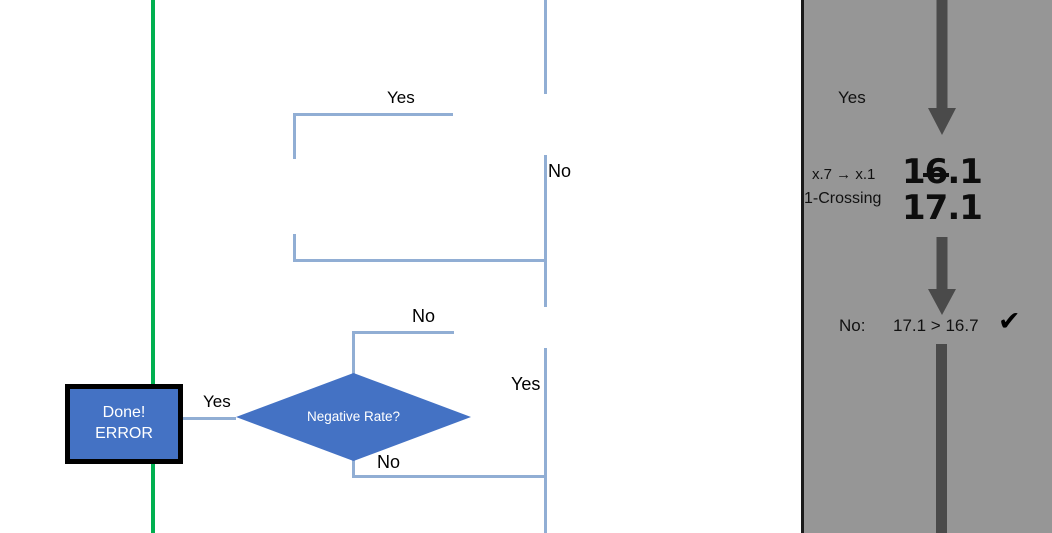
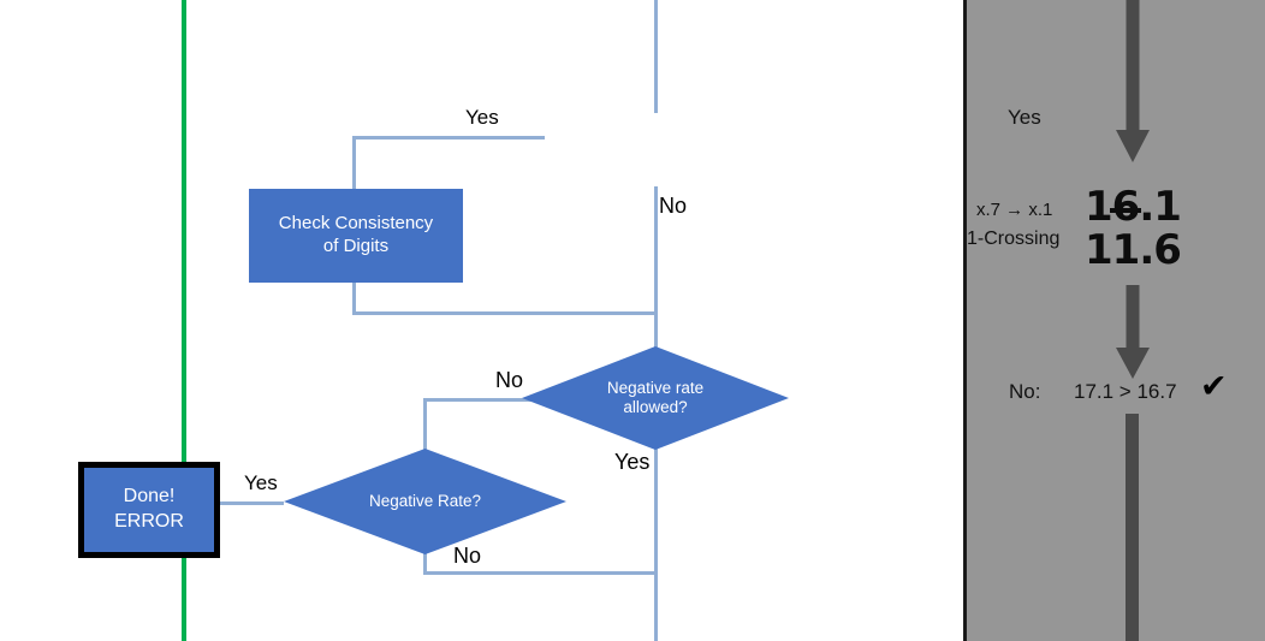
+ Check Consistency
+ of Digits
+ Negative rate
+ allowed?
  Negative Rate?
  Done!
  ERROR
  Yes
  No
  No
  Yes
  Yes
  No
  Yes
  x.7 → x.1
  1-Crossing
  16.1
- 17.1
+ 11.6
  No:
  17.1 > 16.7
  ✔
